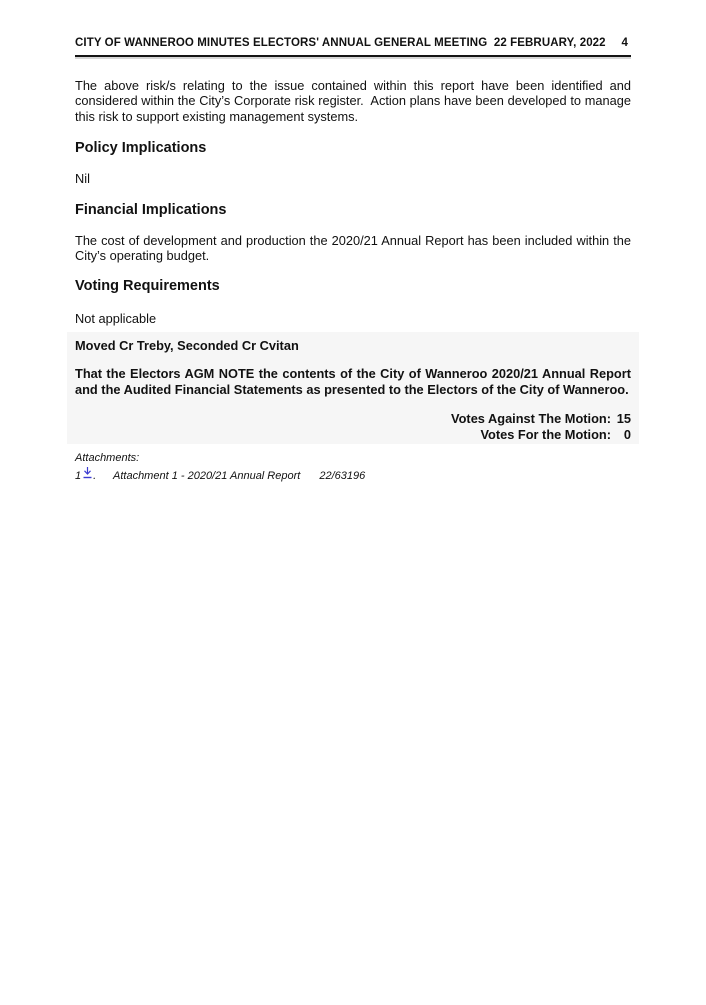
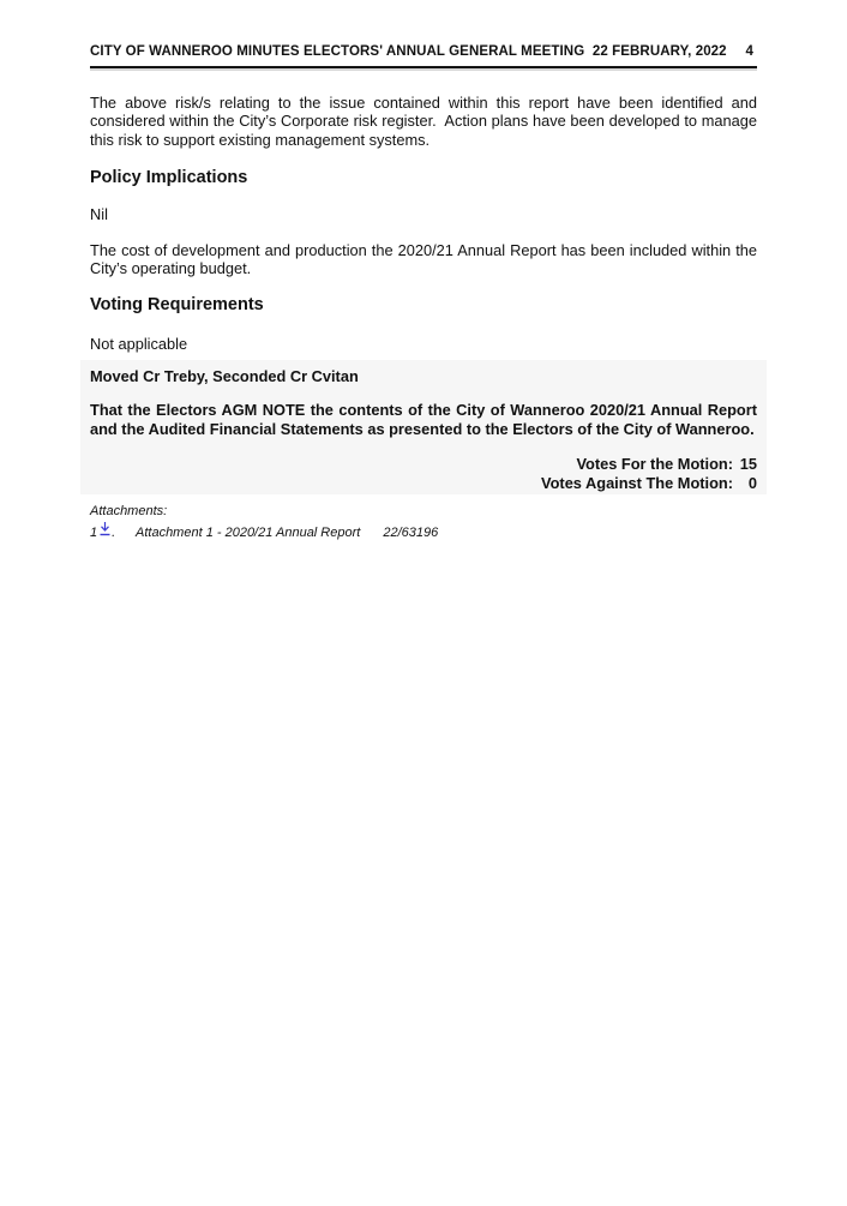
  CITY OF WANNEROO MINUTES ELECTORS' ANNUAL GENERAL MEETING 22 FEBRUARY, 2022
  4
  The above risk/s relating to the issue contained within this report have been identified and considered within the City’s Corporate risk register. Action plans have been developed to manage this risk to support existing management systems.
  Policy Implications
  Nil
- Financial Implications
  The cost of development and production the 2020/21 Annual Report has been included within the City’s operating budget.
  Voting Requirements
  Not applicable
  Moved Cr Treby, Seconded Cr Cvitan
  That the Electors AGM NOTE the contents of the City of Wanneroo 2020/21 Annual Report and the Audited Financial Statements as presented to the Electors of the City of Wanneroo.
- Votes Against The Motion:
+ Votes For the Motion:
  15
- Votes For the Motion:
+ Votes Against The Motion:
  0
  Attachments:
  1
  .
  Attachment 1 - 2020/21 Annual Report
  22/63196
